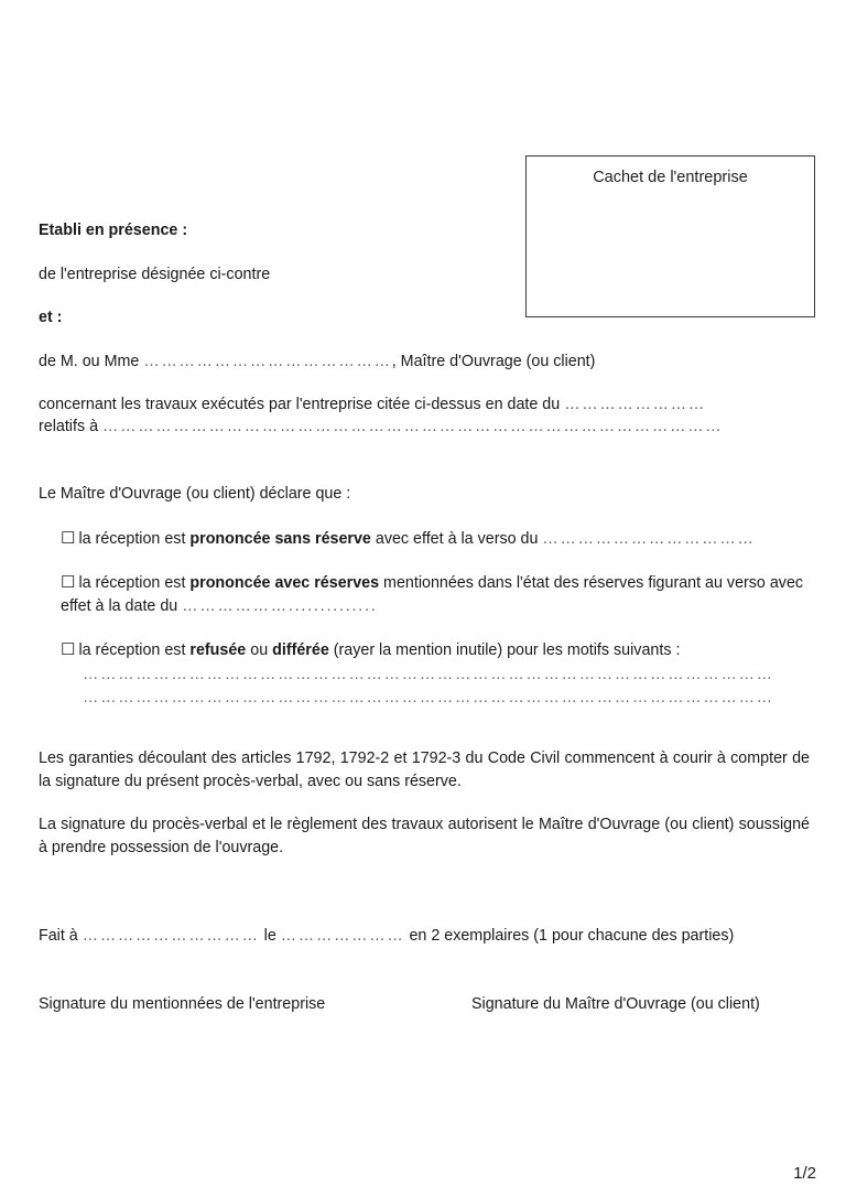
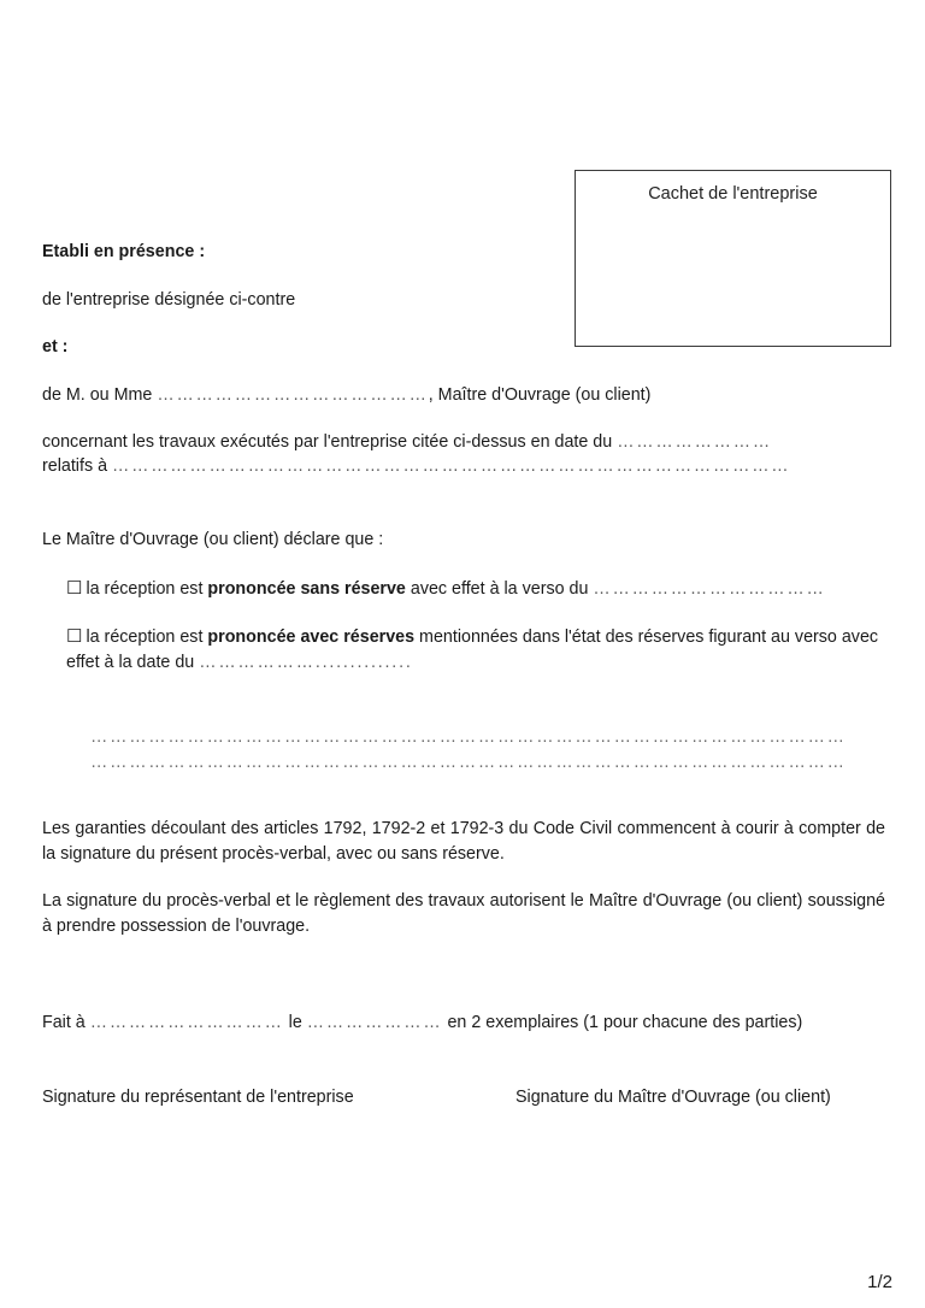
  Cachet de l'entreprise
  Etabli en présence :
  de l'entreprise désignée ci-contre
  et :
  de M. ou Mme ……………………………………, Maître d'Ouvrage (ou client)
  concernant les travaux exécutés par l'entreprise citée ci-dessus en date du ……………………
  relatifs à ……………………………………………………………………………………………
  Le Maître d'Ouvrage (ou client) déclare que :
  ☐ la réception est prononcée sans réserve avec effet à la verso du ………………………………
  ☐ la réception est prononcée avec réserves mentionnées dans l'état des réserves figurant au verso avec effet à la date du ………………..............
- ☐ la réception est refusée ou différée (rayer la mention inutile) pour les motifs suivants :
  ………………………………………………………………………………………………………
  ………………………………………………………………………………………………………
  Les garanties découlant des articles 1792, 1792-2 et 1792-3 du Code Civil commencent à courir à compter de la signature du présent procès-verbal, avec ou sans réserve.
  La signature du procès-verbal et le règlement des travaux autorisent le Maître d'Ouvrage (ou client) soussigné à prendre possession de l'ouvrage.
  Fait à ………………………… le ………………… en 2 exemplaires (1 pour chacune des parties)
- Signature du mentionnées de l'entreprise
+ Signature du représentant de l'entreprise
  Signature du Maître d'Ouvrage (ou client)
  1/2
